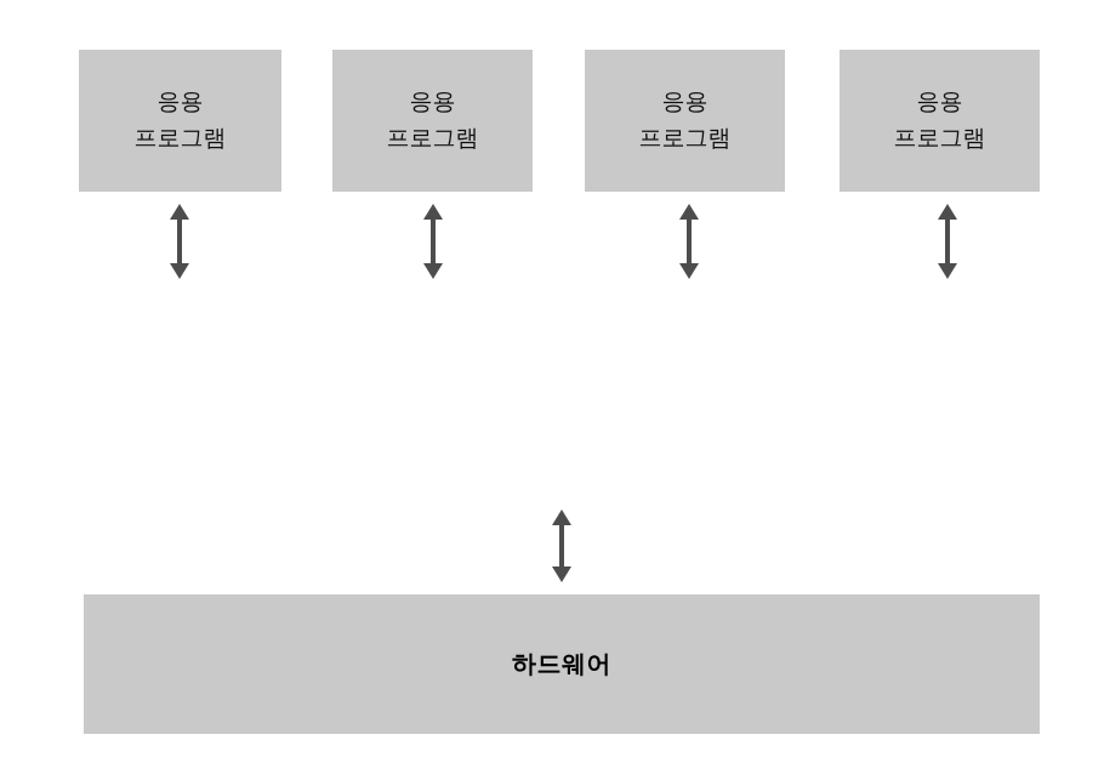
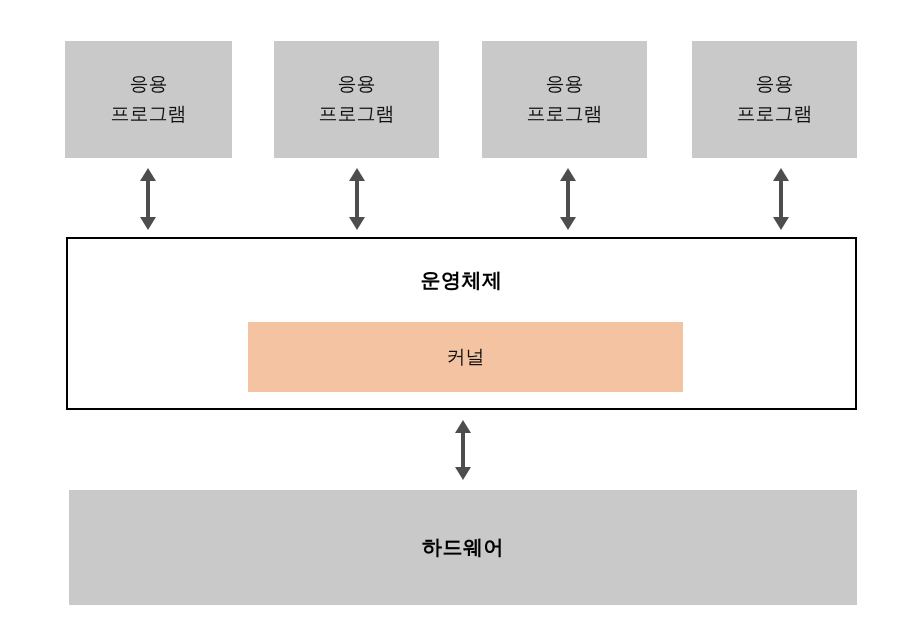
  응용
  프로그램
  응용
  프로그램
  응용
  프로그램
  응용
  프로그램
+ 운영체제
+ 커널
  하드웨어
